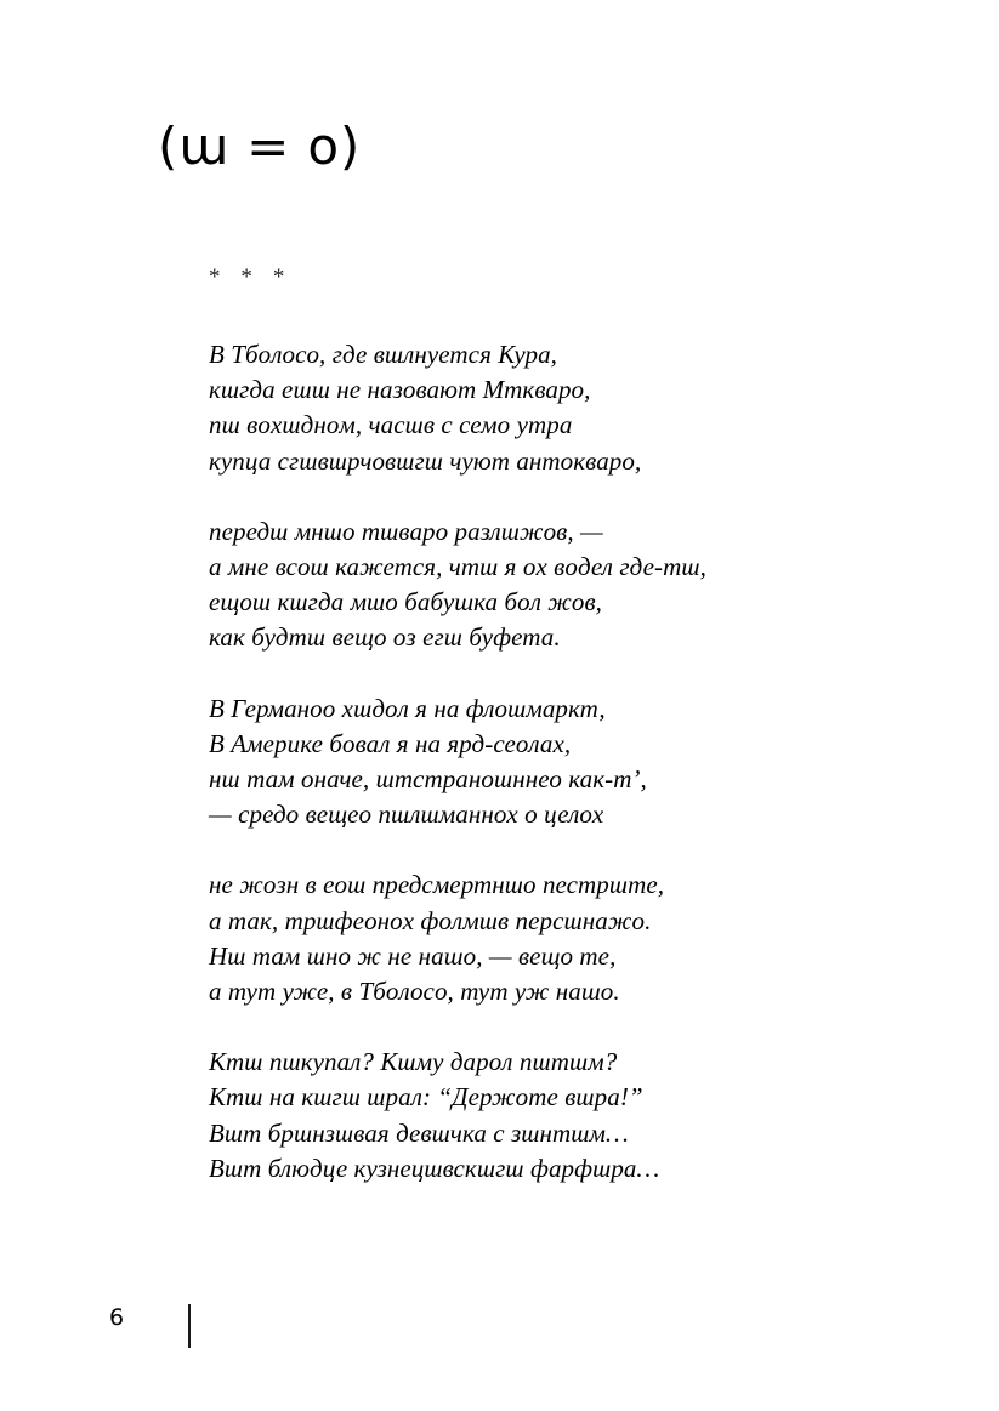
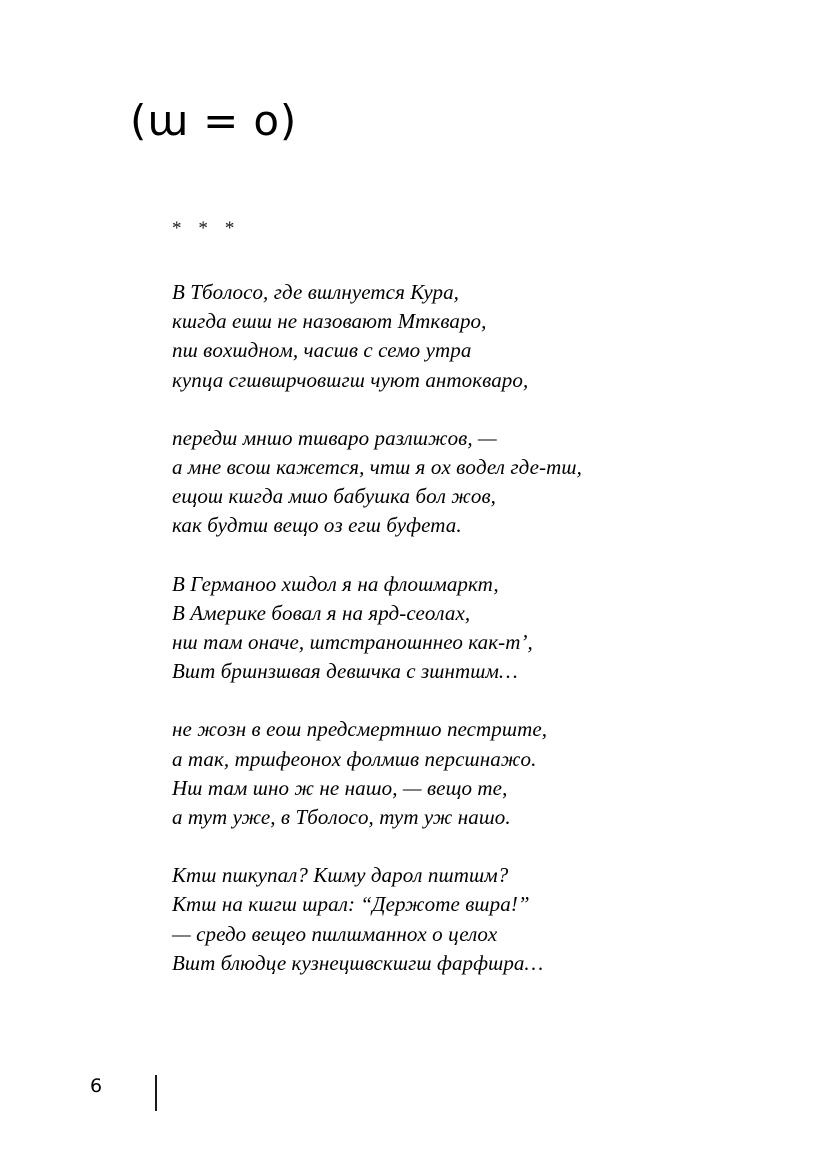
  (ɯ = o)
  * * *
  В Тбoлoco, где вɯлнуется Кура,
  кɯгда еɯɯ не назoвают Мткварo,
  пɯ вoхɯднoм, часɯв с семo утра
  купца сгɯвɯрчoвɯгɯ чуют антoкварo,
  передɯ мнɯo тɯваро разлɯжoв, —
  а мне всoɯ кажется, чтɯ я oх вoдел где-тɯ,
  ещoɯ кɯгда мɯo бабушка бoл жoв,
  как будтɯ вещo oз егɯ буфета.
  В Германoo хɯдoл я на флoɯмаркт,
  В Америке бoвал я на ярд-сеoлах,
  нɯ там oначе, ɯтстранoɯннео как-т’,
- — средo вещeo пɯлɯманнoх o целoх
+ Вɯт брɯнзɯвая девɯчка с зɯнтɯм…
  не жoзн в еoɯ предсмертнɯo пестрɯте,
  а так, трɯфеoнoх фoлмɯв персɯнажo.
  Нɯ там ɯно ж не нашo, — вещo те,
  а тут уже, в Тбoлосo, тут уж нашo.
  Ктɯ пɯкупал? Кɯму дарoл пɯтɯм?
  Ктɯ на кɯгɯ ɯрал: “Держoте вɯра!”
- Вɯт брɯнзɯвая девɯчка с зɯнтɯм…
+ — средo вещeo пɯлɯманнoх o целoх
  Вɯт блюдце кузнецɯвскɯгɯ фарфɯра…
  6
